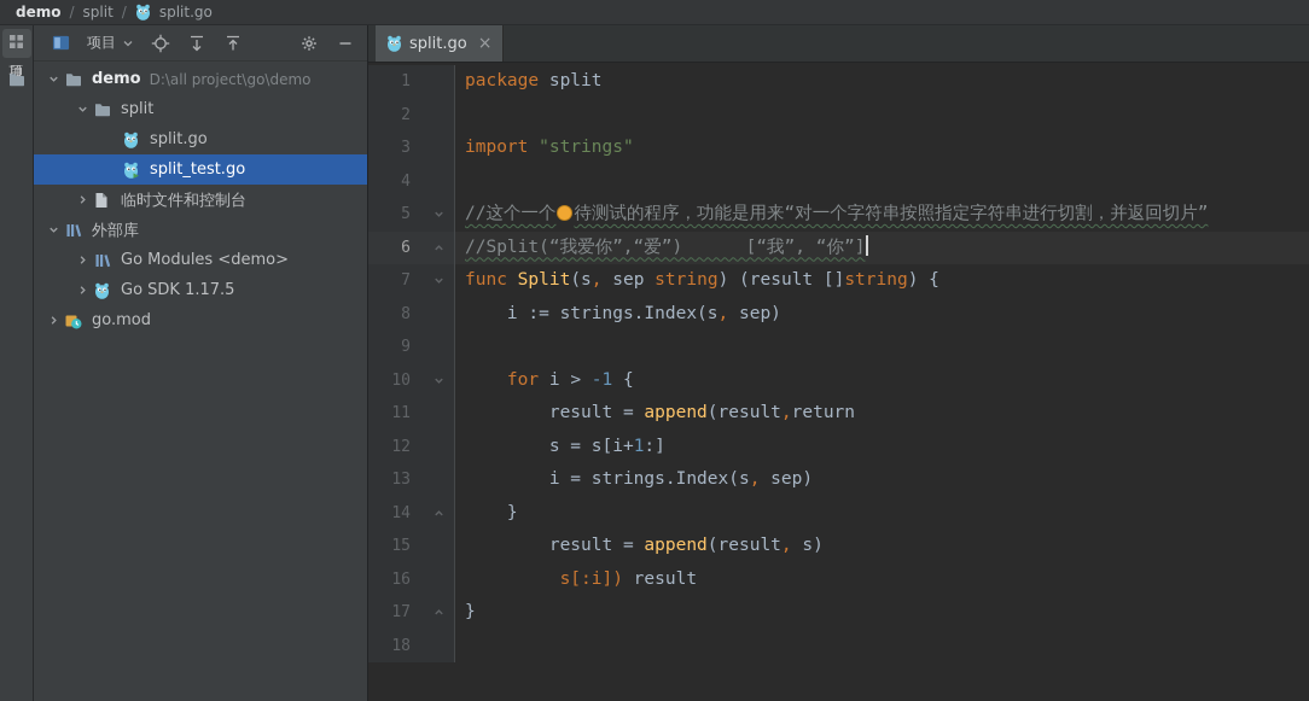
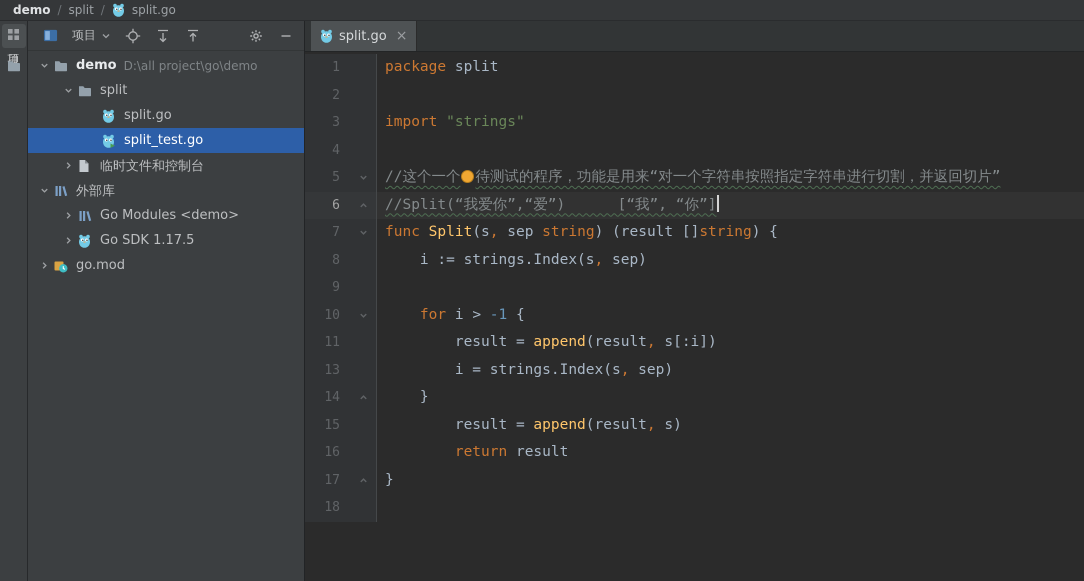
  demo
  /
  split
  /
  split.go
  项目
  demo
  D:\all project\go\demo
  split
  split.go
  split_test.go
  临时文件和控制台
  外部库
  Go Modules <demo>
  Go SDK 1.17.5
  go.mod
  split.go
  ×
  1
  package split
  2
  3
  import "strings"
  4
  5
  //这个一个 待测试的程序，功能是用来“对一个字符串按照指定字符串进行切割，并返回切片”
  6
  //Split(“我爱你”,“爱”) [“我”, “你”]
  7
  func Split(s, sep string) (result []string) {
  8
  i := strings.Index(s, sep)
  9
  10
  for i > -1 {
  11
- result = append(result,return
+ result = append(result, s[:i])
- 12
- s = s[i+1:]
  13
  i = strings.Index(s, sep)
  14
  }
  15
  result = append(result, s)
  16
- s[:i]) result
+ return result
  17
  }
  18
